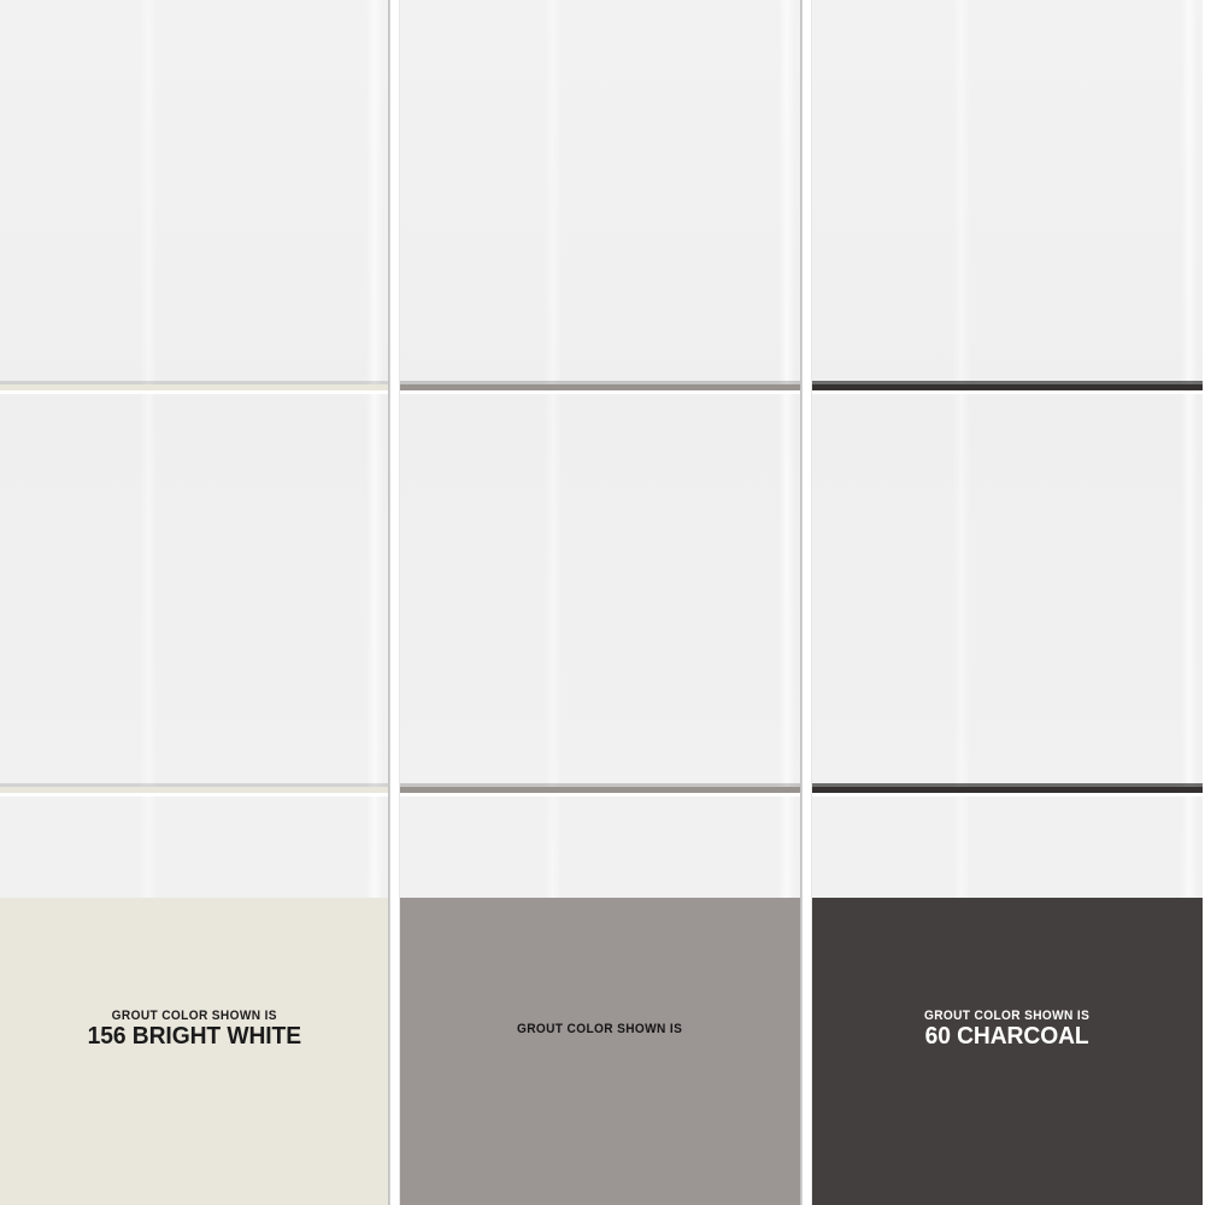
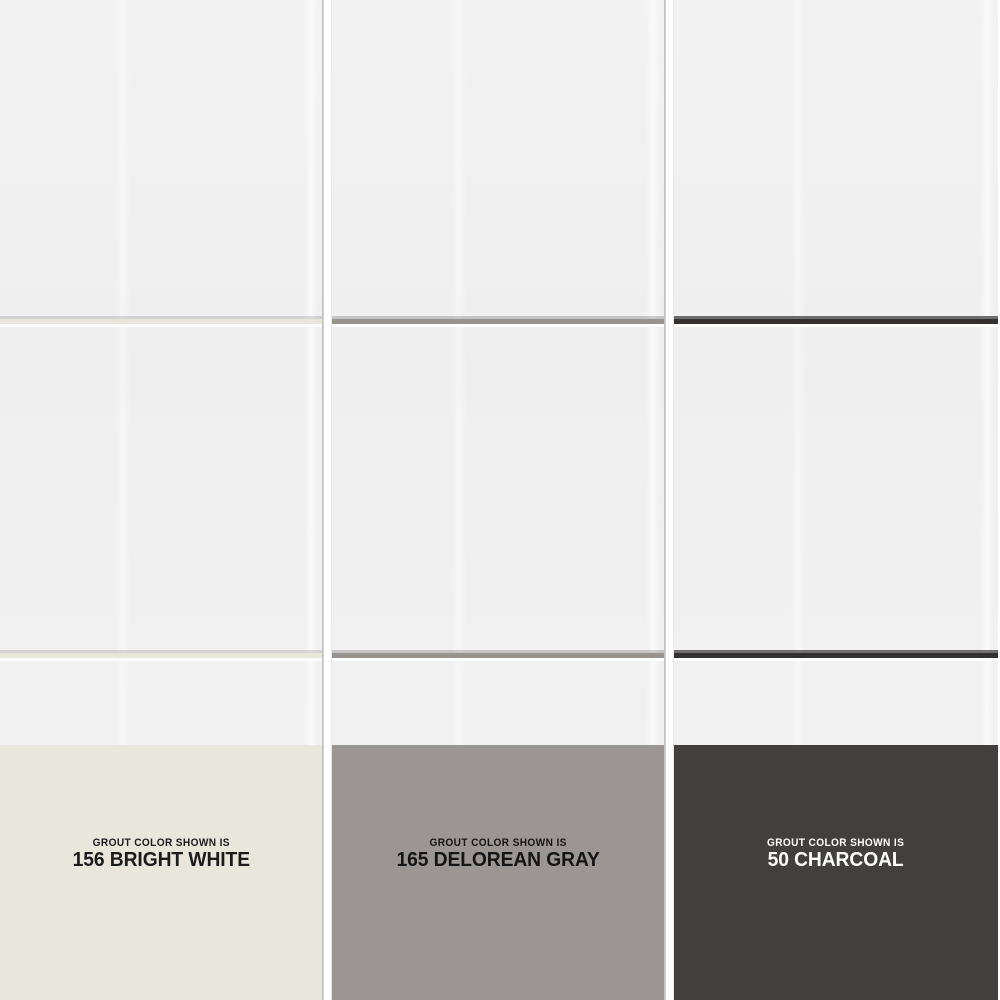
  GROUT COLOR SHOWN IS
  156 BRIGHT WHITE
  GROUT COLOR SHOWN IS
+ 165 DELOREAN GRAY
  GROUT COLOR SHOWN IS
- 60 CHARCOAL
+ 50 CHARCOAL
